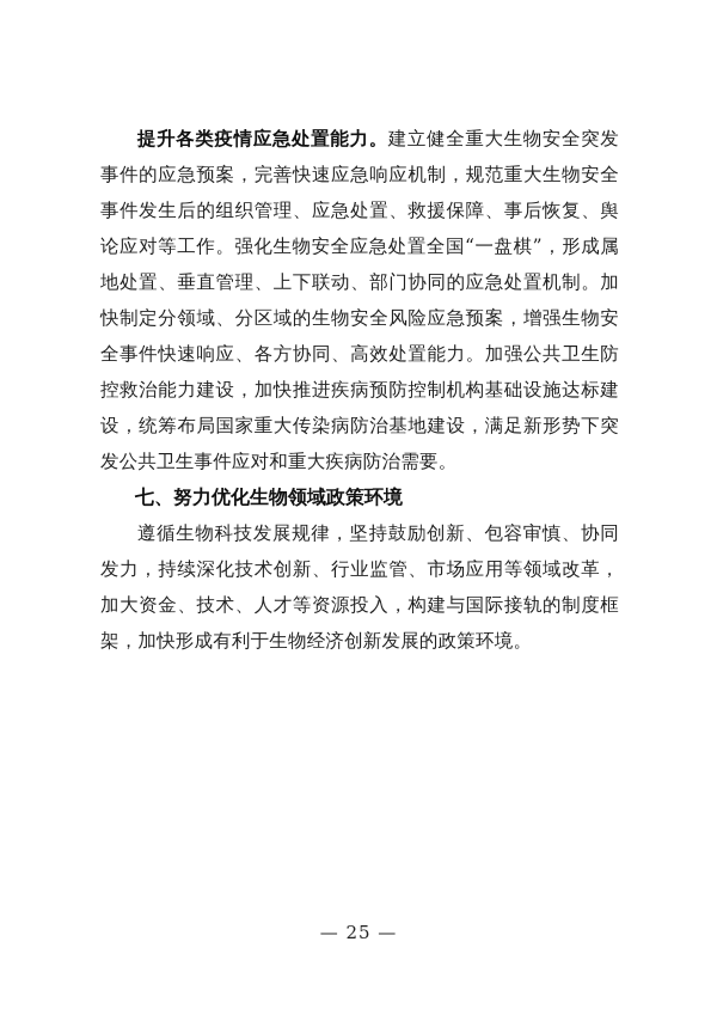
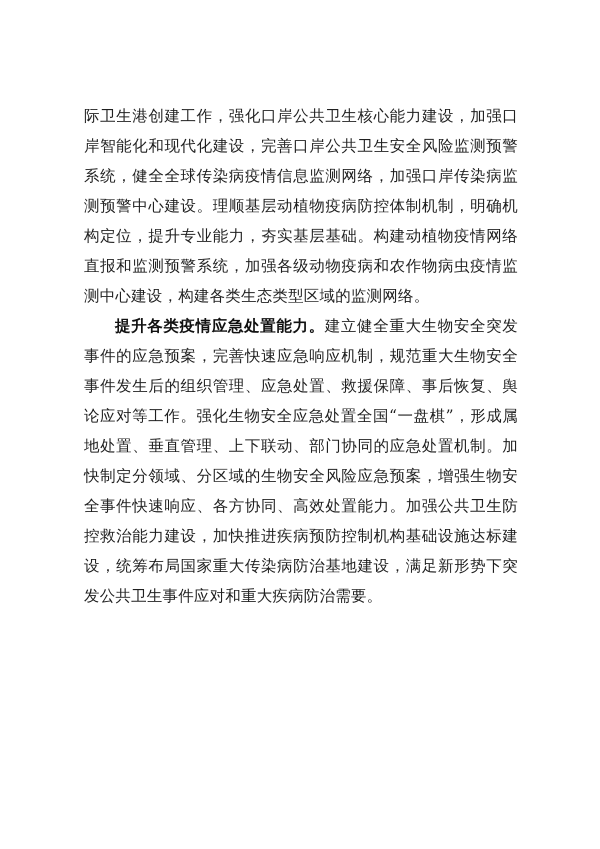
+ 际卫生港创建工作，强化口岸公共卫生核心能力建设，加强口岸智能化和现代化建设，完善口岸公共卫生安全风险监测预警系统，健全全球传染病疫情信息监测网络，加强口岸传染病监测预警中心建设。理顺基层动植物疫病防控体制机制，明确机构定位，提升专业能力，夯实基层基础。构建动植物疫情网络直报和监测预警系统，加强各级动物疫病和农作物病虫疫情监测中心建设，构建各类生态类型区域的监测网络。
  提升各类疫情应急处置能力。建立健全重大生物安全突发事件的应急预案，完善快速应急响应机制，规范重大生物安全事件发生后的组织管理、应急处置、救援保障、事后恢复、舆论应对等工作。强化生物安全应急处置全国“一盘棋”，形成属地处置、垂直管理、上下联动、部门协同的应急处置机制。加快制定分领域、分区域的生物安全风险应急预案，增强生物安全事件快速响应、各方协同、高效处置能力。加强公共卫生防控救治能力建设，加快推进疾病预防控制机构基础设施达标建设，统筹布局国家重大传染病防治基地建设，满足新形势下突发公共卫生事件应对和重大疾病防治需要。
- 七、努力优化生物领域政策环境
- 遵循生物科技发展规律，坚持鼓励创新、包容审慎、协同发力，持续深化技术创新、行业监管、市场应用等领域改革，加大资金、技术、人才等资源投入，构建与国际接轨的制度框架，加快形成有利于生物经济创新发展的政策环境。
- — 25 —
